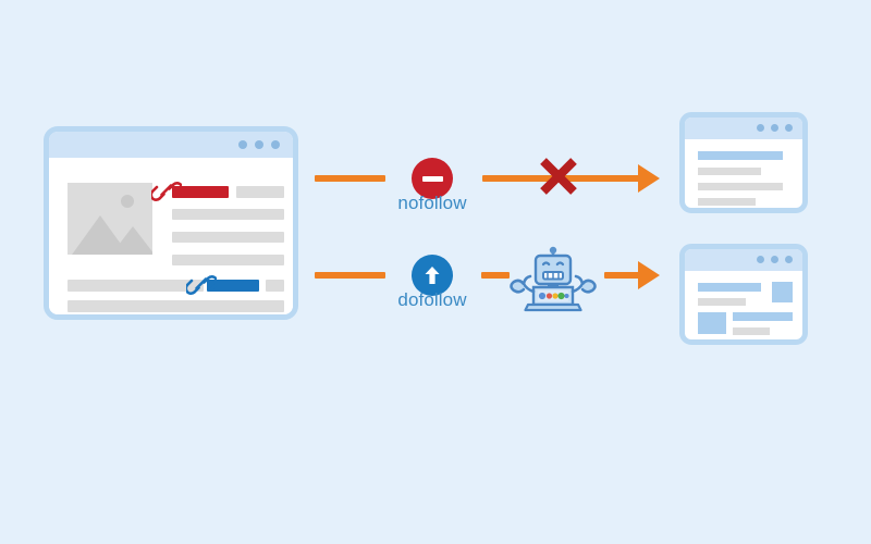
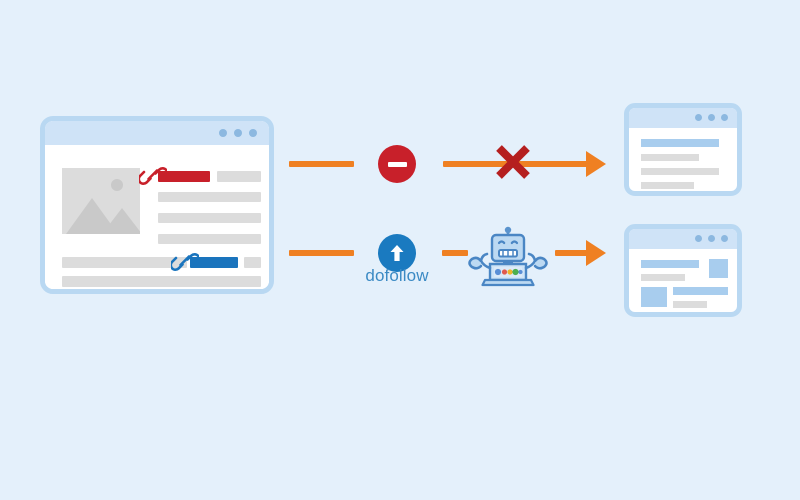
- nofollow
  dofollow
